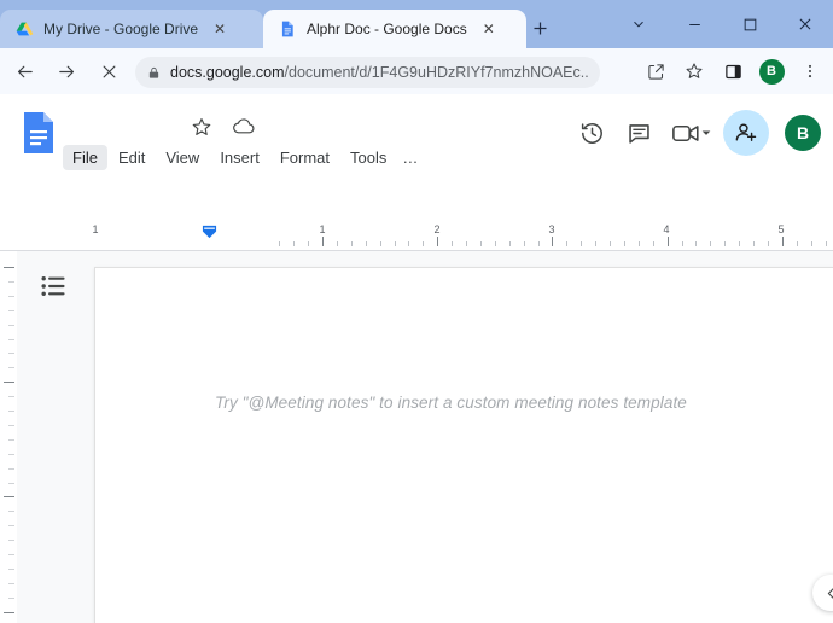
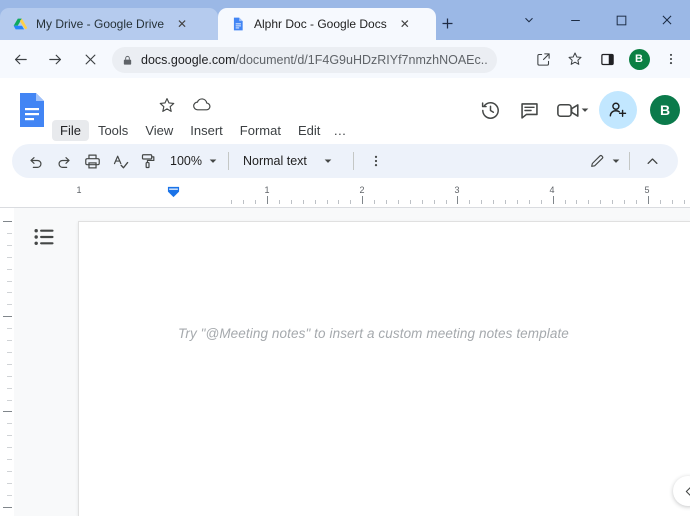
  My Drive - Google Drive
  ✕
  Alphr Doc - Google Docs
  ✕
  docs.google.com/document/d/1F4G9uHDzRIYf7nmzhNOAEc..
  B
  File
- Edit
+ Tools
  View
  Insert
  Format
- Tools
+ Edit
  …
  B
+ 100%
+ Normal text
  1
  1
  2
  3
  4
  5
  Try "@Meeting notes" to insert a custom meeting notes template
